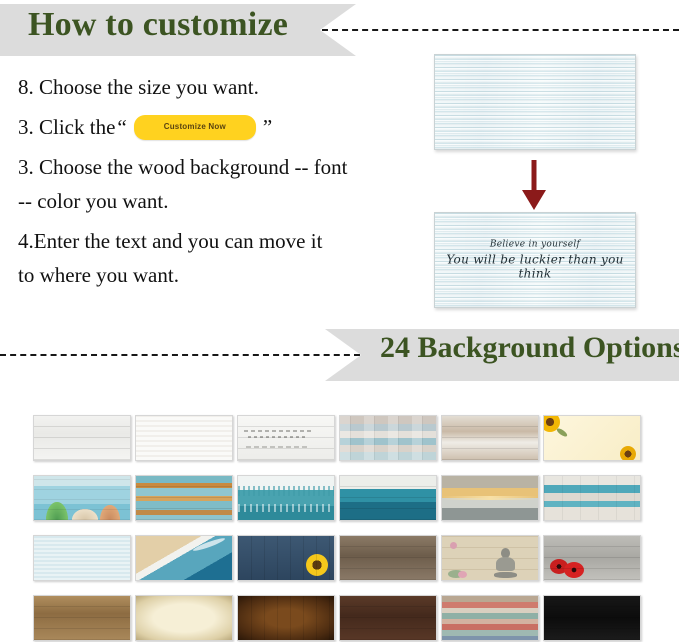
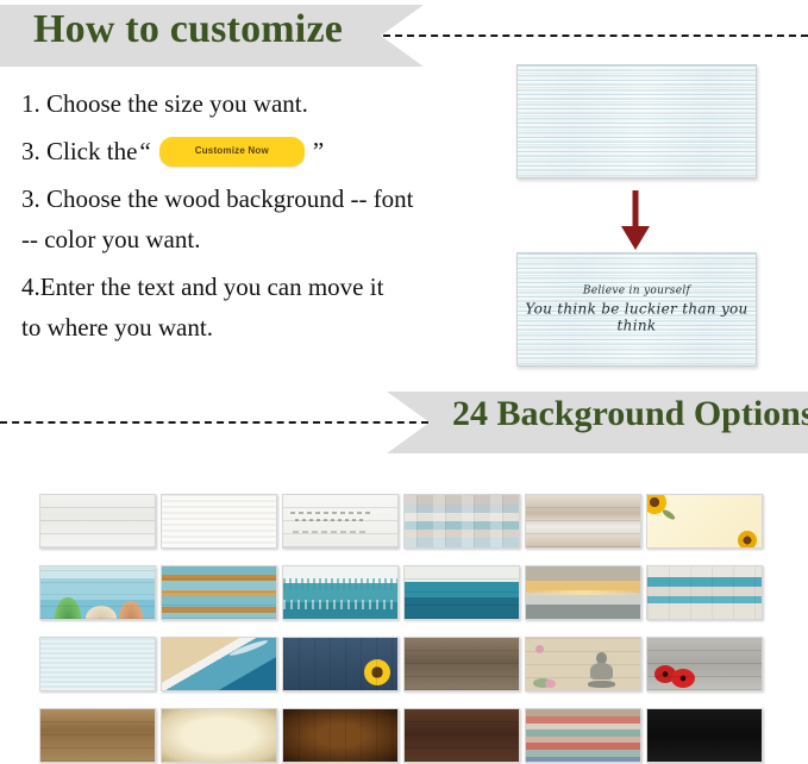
  How to customize
- 8. Choose the size you want.
+ 1. Choose the size you want.
  3. Click the
  “
  Customize Now
  ”
  3. Choose the wood background -- font
  -- color you want.
  4.Enter the text and you can move it
  to where you want.
  Believe in yourself
- You will be luckier than you think
+ You think be luckier than you think
  24 Background Option
